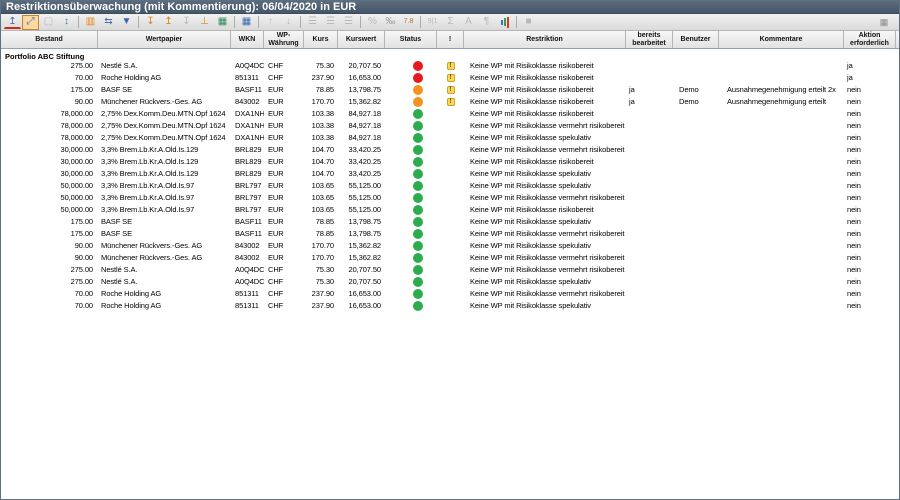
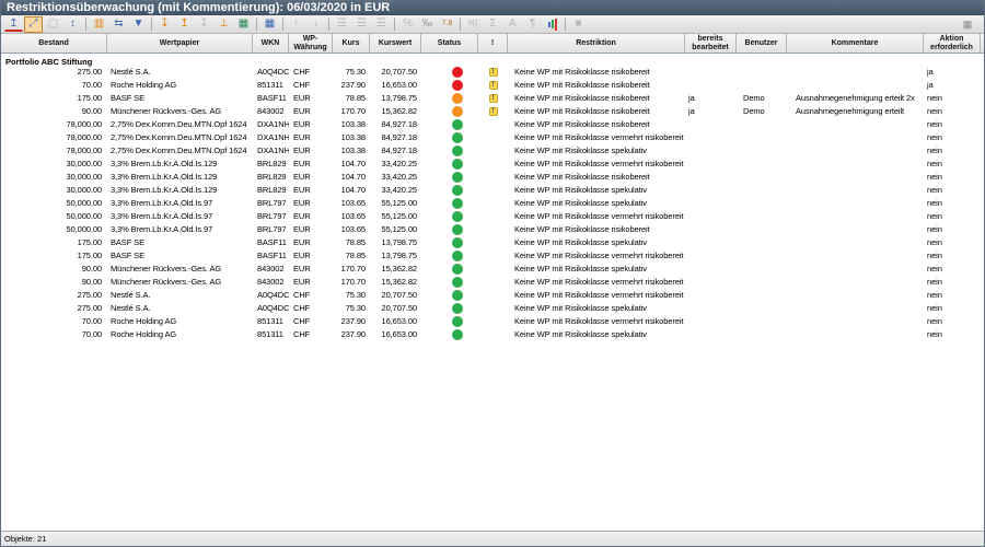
- Restriktionsüberwachung (mit Kommentierung): 06/04/2020 in EUR
+ Restriktionsüberwachung (mit Kommentierung): 06/03/2020 in EUR
  ↥
  ⤢
  ▢
  ↕
  ▥
  ⇆
  ▼
  ↧
  ↥
  ↧
  ⊥
  ▦
  ▦
  ↑
  ↓
  ☰
  ☰
  ☰
  %
  ‰
  Σ
  A
  ¶
  ■
  ▦
  Portfolio ABC Stiftung
  275.00
  Nestlé S.A.
  A0Q4DC
  CHF
  75.30
  20,707.50
  Keine WP mit Risikoklasse risikobereit
  ja
  70.00
  Roche Holding AG
  851311
  CHF
  237.90
  16,653.00
  Keine WP mit Risikoklasse risikobereit
  ja
  175.00
  BASF SE
  BASF11
  EUR
  78.85
  13,798.75
  Keine WP mit Risikoklasse risikobereit
  ja
  Demo
  Ausnahmegenehmigung erteilt 2x
  nein
  90.00
  Münchener Rückvers.-Ges. AG
  843002
  EUR
  170.70
  15,362.82
  Keine WP mit Risikoklasse risikobereit
  ja
  Demo
  Ausnahmegenehmigung erteilt
  nein
  78,000.00
  2,75% Dex.Komm.Deu.MTN.Opf 1624
  DXA1NH
  EUR
  103.38
  84,927.18
  Keine WP mit Risikoklasse risikobereit
  nein
  78,000.00
  2,75% Dex.Komm.Deu.MTN.Opf 1624
  DXA1NH
  EUR
  103.38
  84,927.18
  Keine WP mit Risikoklasse vermehrt risikobereit
  nein
  78,000.00
  2,75% Dex.Komm.Deu.MTN.Opf 1624
  DXA1NH
  EUR
  103.38
  84,927.18
  Keine WP mit Risikoklasse spekulativ
  nein
  30,000.00
  3,3% Brem.Lb.Kr.A.Old.Is.129
  BRL829
  EUR
  104.70
  33,420.25
  Keine WP mit Risikoklasse vermehrt risikobereit
  nein
  30,000.00
  3,3% Brem.Lb.Kr.A.Old.Is.129
  BRL829
  EUR
  104.70
  33,420.25
  Keine WP mit Risikoklasse risikobereit
  nein
  30,000.00
  3,3% Brem.Lb.Kr.A.Old.Is.129
  BRL829
  EUR
  104.70
  33,420.25
  Keine WP mit Risikoklasse spekulativ
  nein
  50,000.00
  3,3% Brem.Lb.Kr.A.Old.Is.97
  BRL797
  EUR
  103.65
  55,125.00
  Keine WP mit Risikoklasse spekulativ
  nein
  50,000.00
  3,3% Brem.Lb.Kr.A.Old.Is.97
  BRL797
  EUR
  103.65
  55,125.00
  Keine WP mit Risikoklasse vermehrt risikobereit
  nein
  50,000.00
  3,3% Brem.Lb.Kr.A.Old.Is.97
  BRL797
  EUR
  103.65
  55,125.00
  Keine WP mit Risikoklasse risikobereit
  nein
  175.00
  BASF SE
  BASF11
  EUR
  78.85
  13,798.75
  Keine WP mit Risikoklasse spekulativ
  nein
  175.00
  BASF SE
  BASF11
  EUR
  78.85
  13,798.75
  Keine WP mit Risikoklasse vermehrt risikobereit
  nein
  90.00
  Münchener Rückvers.-Ges. AG
  843002
  EUR
  170.70
  15,362.82
  Keine WP mit Risikoklasse spekulativ
  nein
  90.00
  Münchener Rückvers.-Ges. AG
  843002
  EUR
  170.70
  15,362.82
  Keine WP mit Risikoklasse vermehrt risikobereit
  nein
  275.00
  Nestlé S.A.
  A0Q4DC
  CHF
  75.30
  20,707.50
  Keine WP mit Risikoklasse vermehrt risikobereit
  nein
  275.00
  Nestlé S.A.
  A0Q4DC
  CHF
  75.30
  20,707.50
  Keine WP mit Risikoklasse spekulativ
  nein
  70.00
  Roche Holding AG
  851311
  CHF
  237.90
  16,653.00
  Keine WP mit Risikoklasse vermehrt risikobereit
  nein
  70.00
  Roche Holding AG
  851311
  CHF
  237.90
  16,653.00
  Keine WP mit Risikoklasse spekulativ
  nein
+ Objekte: 21
